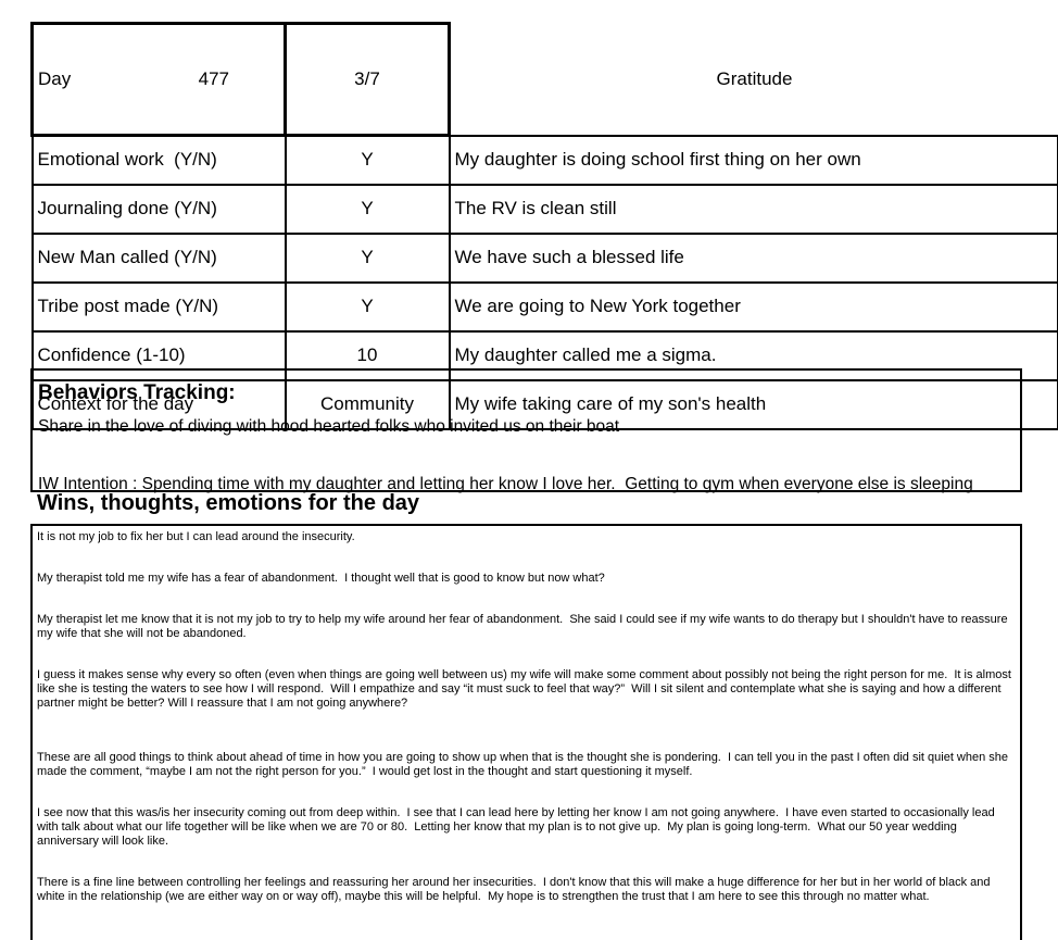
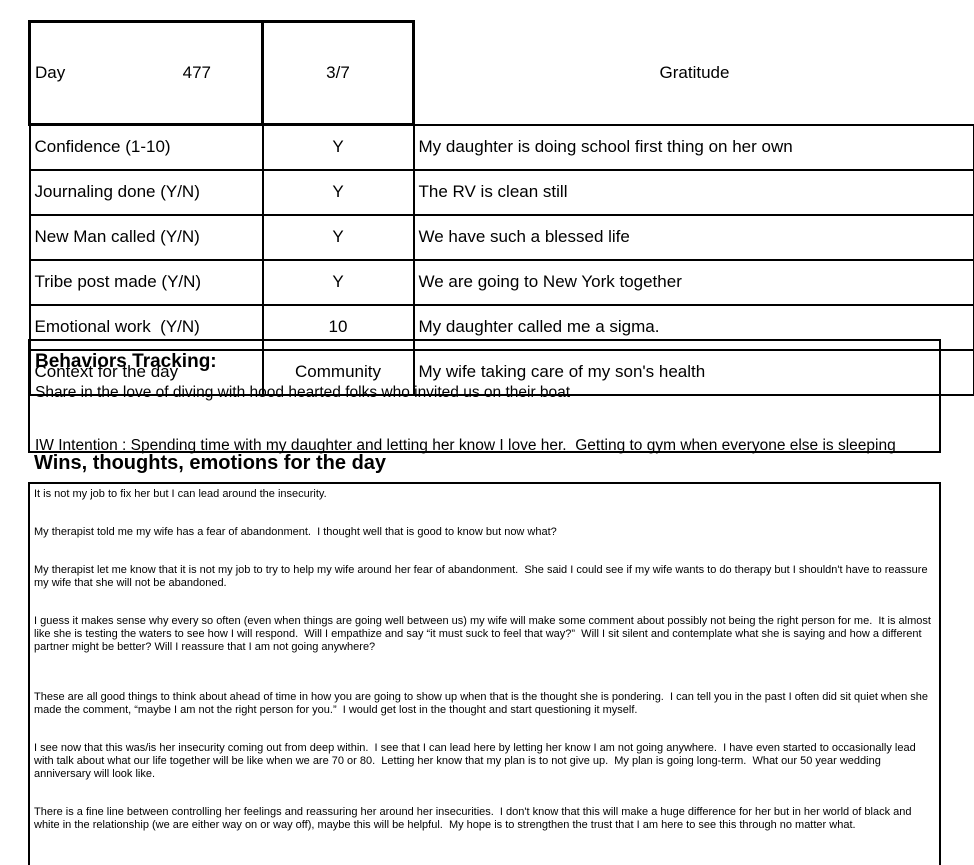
  Day 477	3/7	Gratitude
- Emotional work (Y/N)	Y	My daughter is doing school first thing on her own
+ Confidence (1-10)	Y	My daughter is doing school first thing on her own
  Journaling done (Y/N)	Y	The RV is clean still
  New Man called (Y/N)	Y	We have such a blessed life
  Tribe post made (Y/N)	Y	We are going to New York together
- Confidence (1-10)	10	My daughter called me a sigma.
+ Emotional work (Y/N)	10	My daughter called me a sigma.
  Context for the day	Community	My wife taking care of my son's health
  Behaviors Tracking:
  Share in the love of diving with hood hearted folks who invited us on their boat
  IW Intention : Spending time with my daughter and letting her know I love her. Getting to gym when everyone else is sleeping
  Wins, thoughts, emotions for the day
  It is not my job to fix her but I can lead around the insecurity.
  My therapist told me my wife has a fear of abandonment. I thought well that is good to know but now what?
  My therapist let me know that it is not my job to try to help my wife around her fear of abandonment. She said I could see if my wife wants to do therapy but I shouldn't have to reassure my wife that she will not be abandoned.
  I guess it makes sense why every so often (even when things are going well between us) my wife will make some comment about possibly not being the right person for me. It is almost like she is testing the waters to see how I will respond. Will I empathize and say “it must suck to feel that way?” Will I sit silent and contemplate what she is saying and how a different partner might be better? Will I reassure that I am not going anywhere?
  These are all good things to think about ahead of time in how you are going to show up when that is the thought she is pondering. I can tell you in the past I often did sit quiet when she made the comment, “maybe I am not the right person for you.” I would get lost in the thought and start questioning it myself.
  I see now that this was/is her insecurity coming out from deep within. I see that I can lead here by letting her know I am not going anywhere. I have even started to occasionally lead with talk about what our life together will be like when we are 70 or 80. Letting her know that my plan is to not give up. My plan is going long-term. What our 50 year wedding anniversary will look like.
  There is a fine line between controlling her feelings and reassuring her around her insecurities. I don't know that this will make a huge difference for her but in her world of black and white in the relationship (we are either way on or way off), maybe this will be helpful. My hope is to strengthen the trust that I am here to see this through no matter what.
